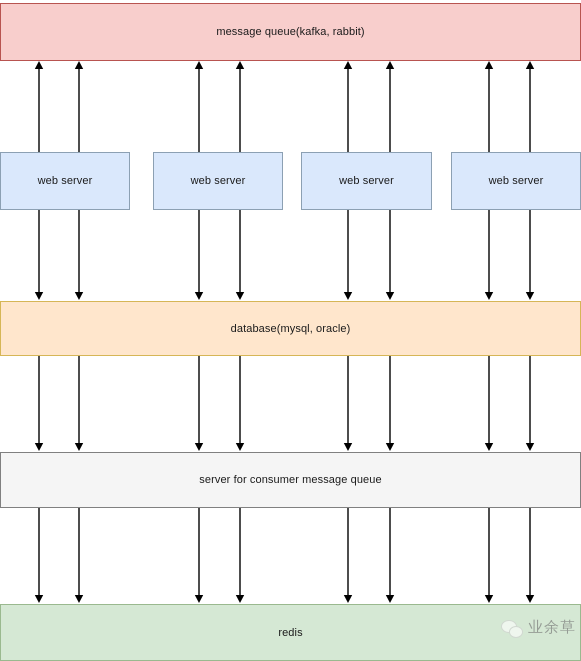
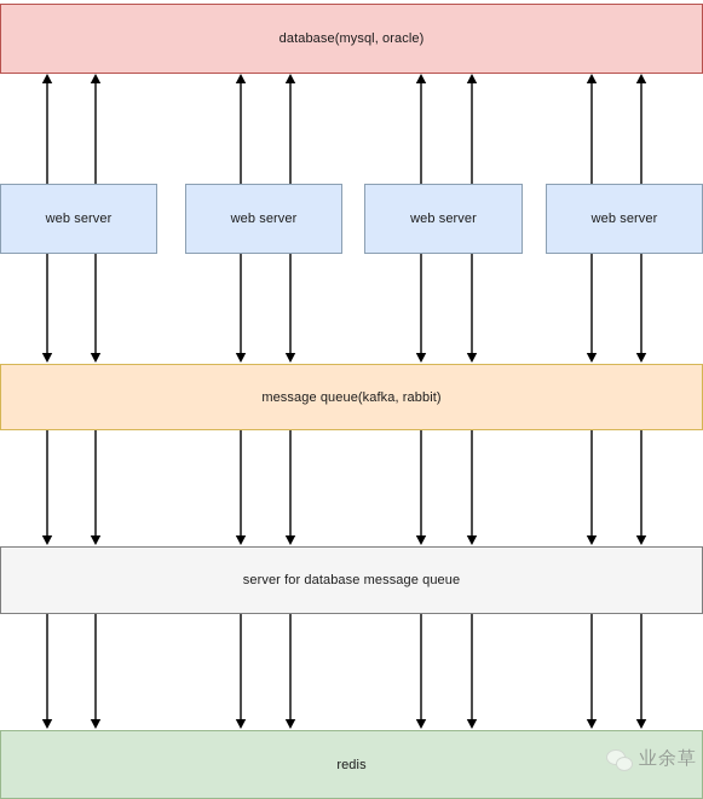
- message queue(kafka, rabbit)
+ database(mysql, oracle)
  web server
  web server
  web server
  web server
- database(mysql, oracle)
+ message queue(kafka, rabbit)
- server for consumer message queue
+ server for database message queue
  redis
  业余草
